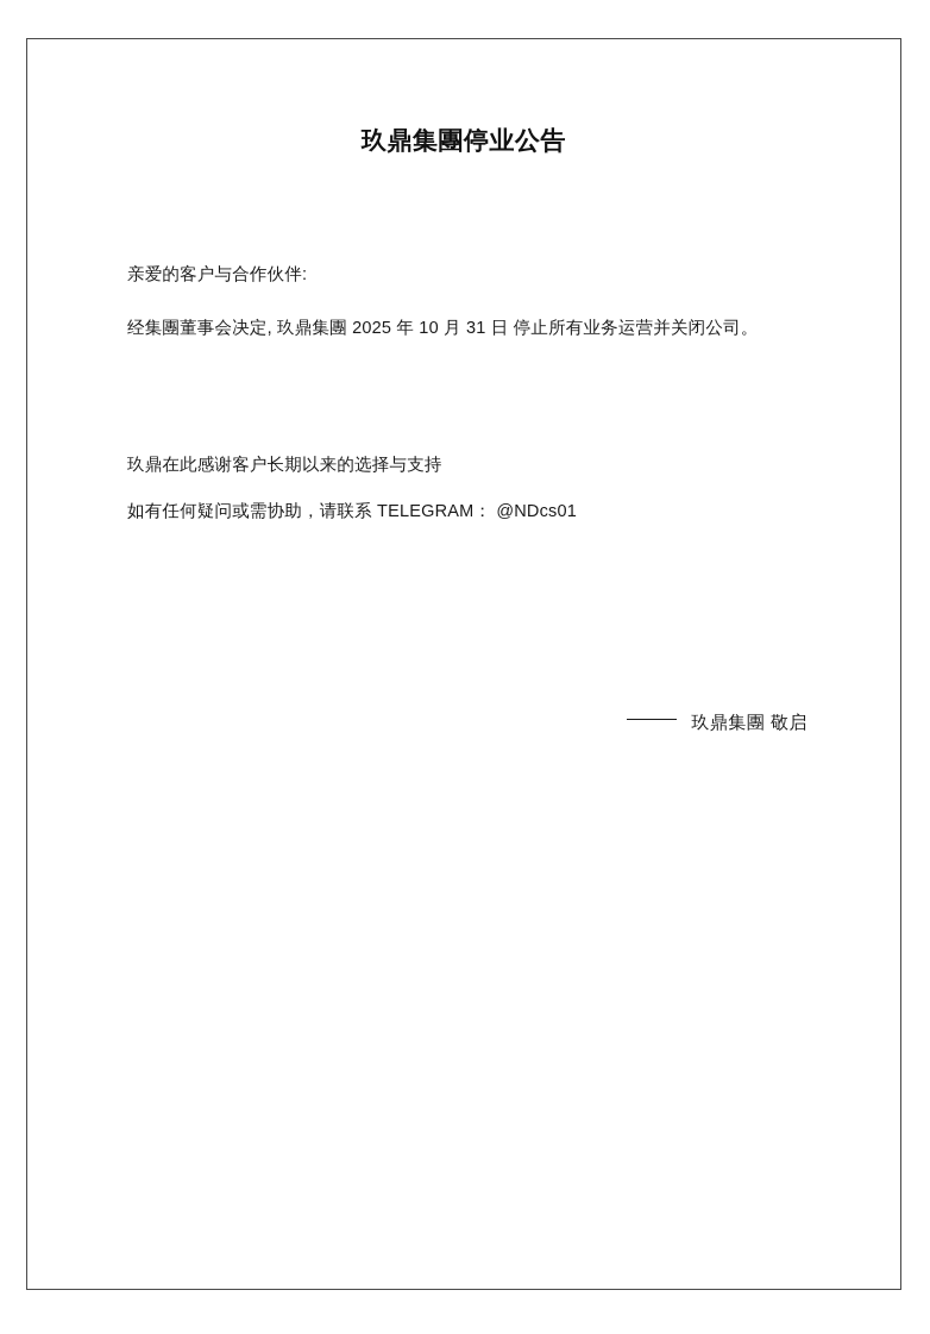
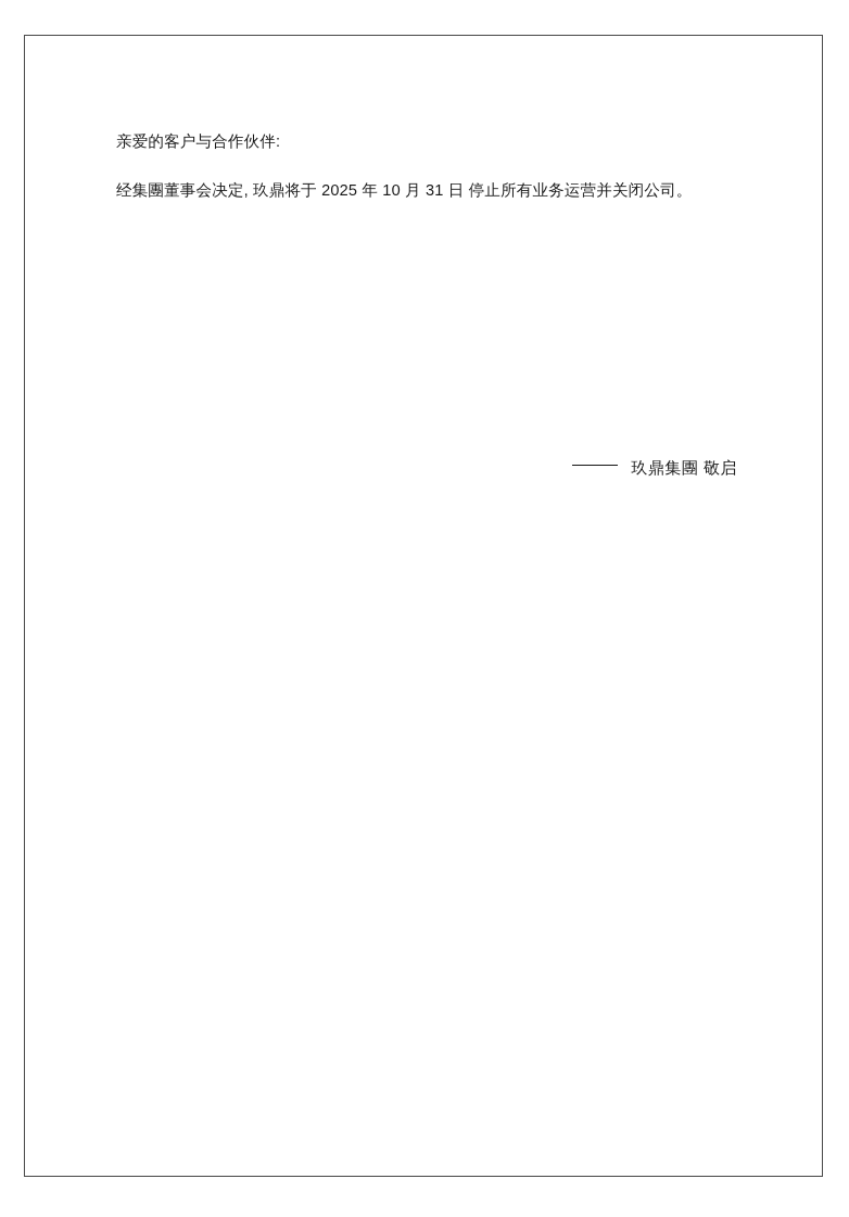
- 玖鼎集團停业公告
  亲爱的客户与合作伙伴:
- 经集團董事会决定, 玖鼎集團 2025 年 10 月 31 日 停止所有业务运营并关闭公司。
+ 经集團董事会决定, 玖鼎将于 2025 年 10 月 31 日 停止所有业务运营并关闭公司。
- 玖鼎在此感谢客户长期以来的选择与支持
- 如有任何疑问或需协助，请联系 TELEGRAM： @NDcs01
  玖鼎集團 敬启
